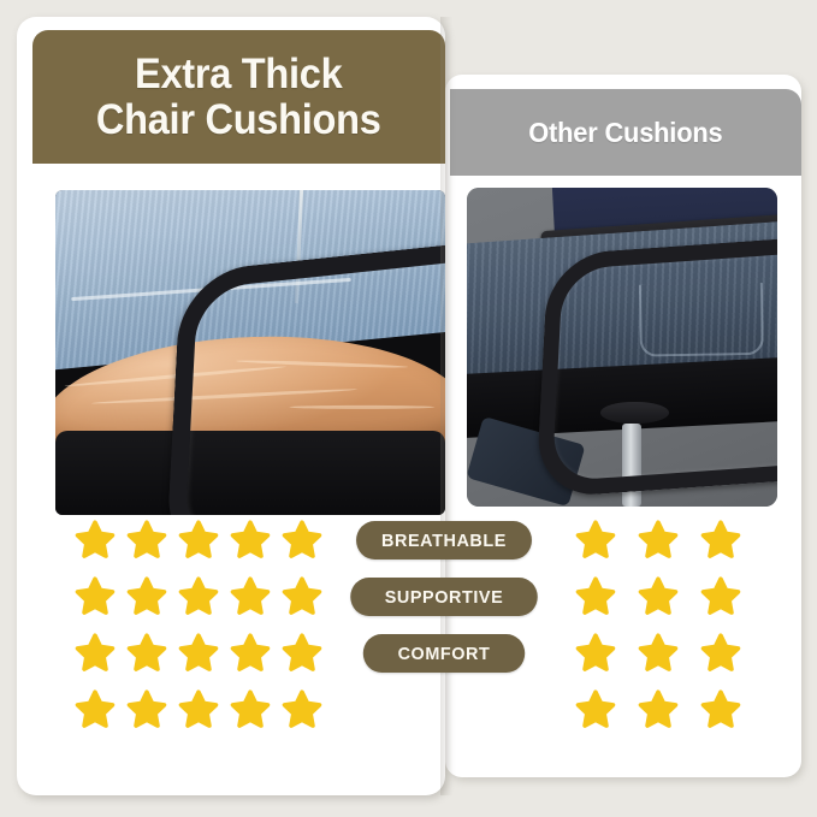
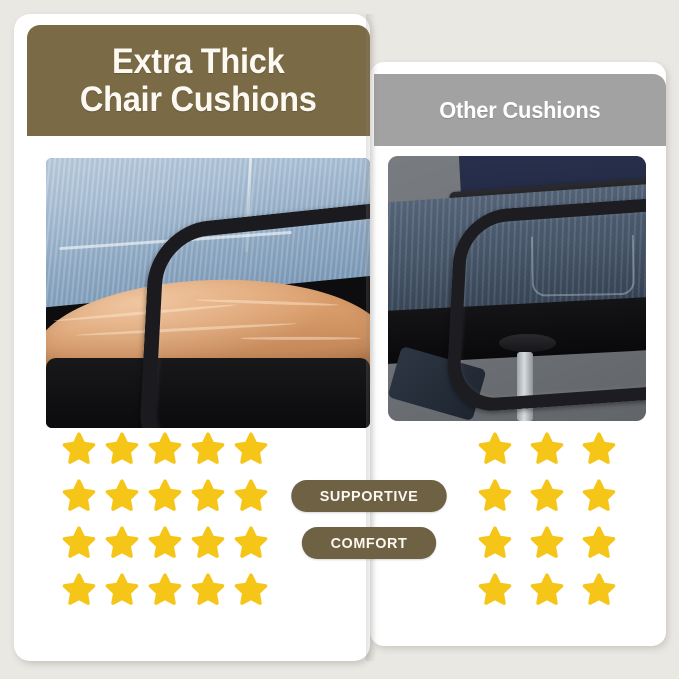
  Extra Thick
  Chair Cushions
  Other Cushions
- BREATHABLE
  SUPPORTIVE
  COMFORT
